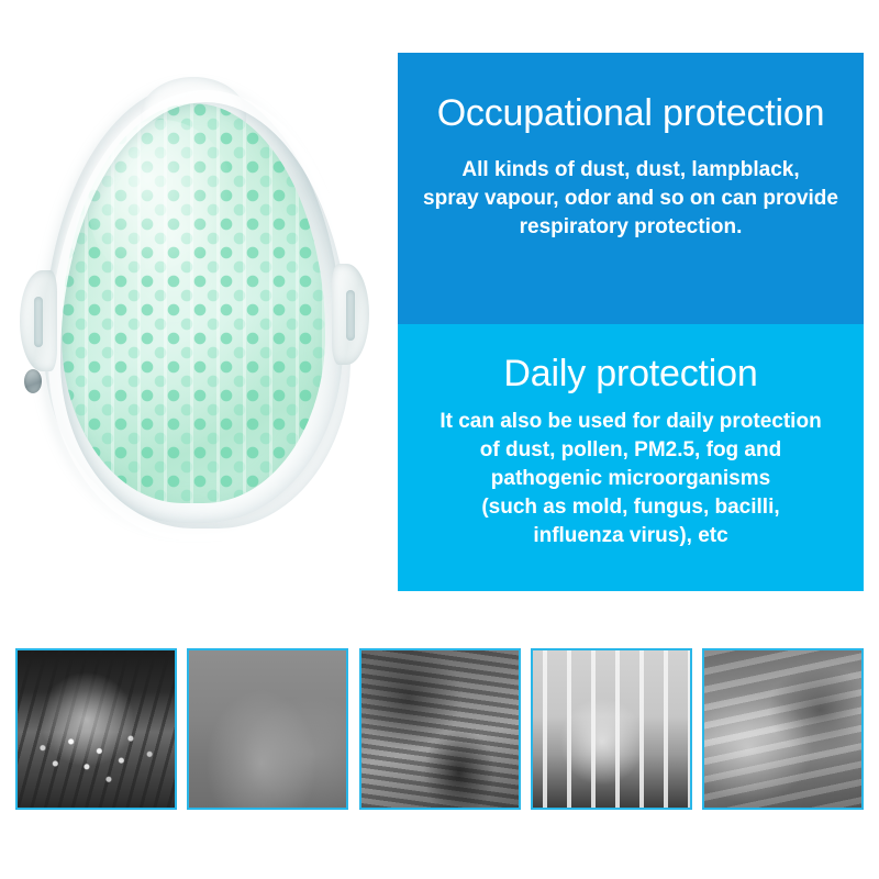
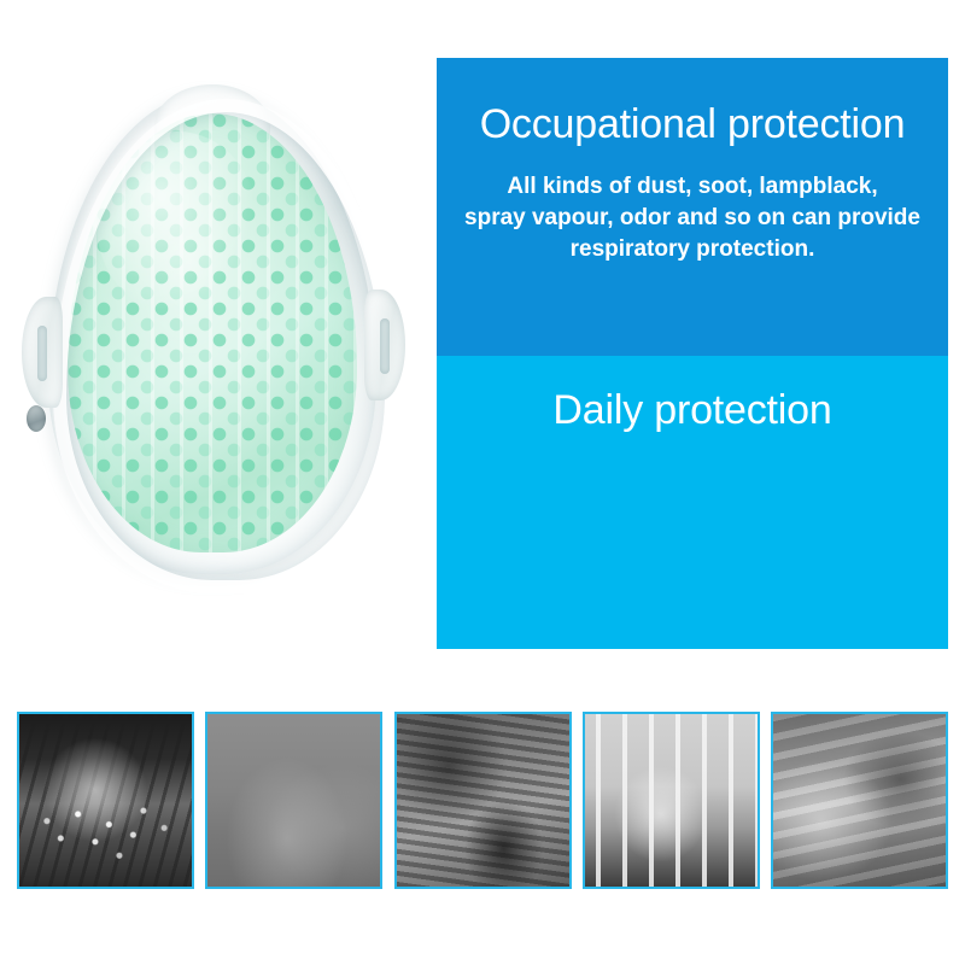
  Occupational protection
- All kinds of dust, dust, lampblack,
+ All kinds of dust, soot, lampblack,
  spray vapour, odor and so on can provide
  respiratory protection.
  Daily protection
- It can also be used for daily protection
- of dust, pollen, PM2.5, fog and
- pathogenic microorganisms
- (such as mold, fungus, bacilli,
- influenza virus), etc
